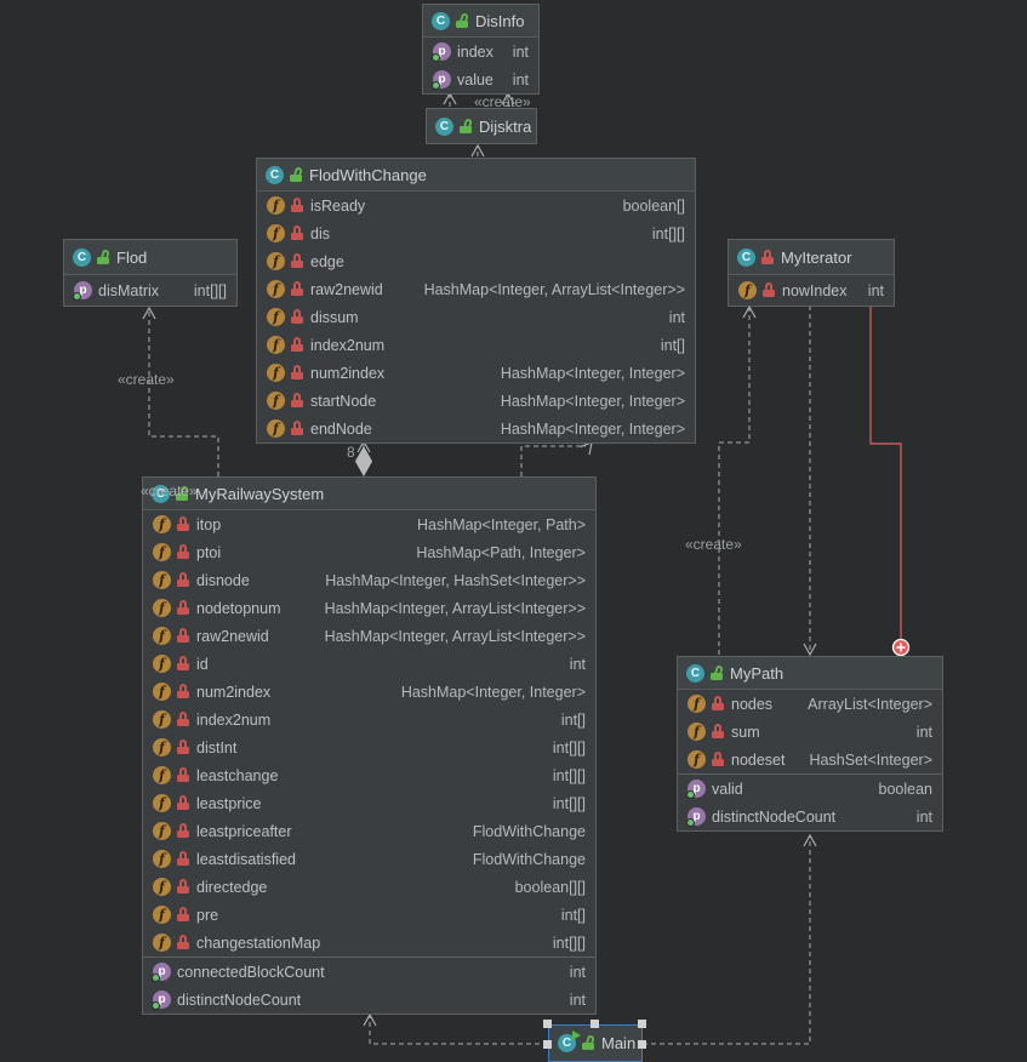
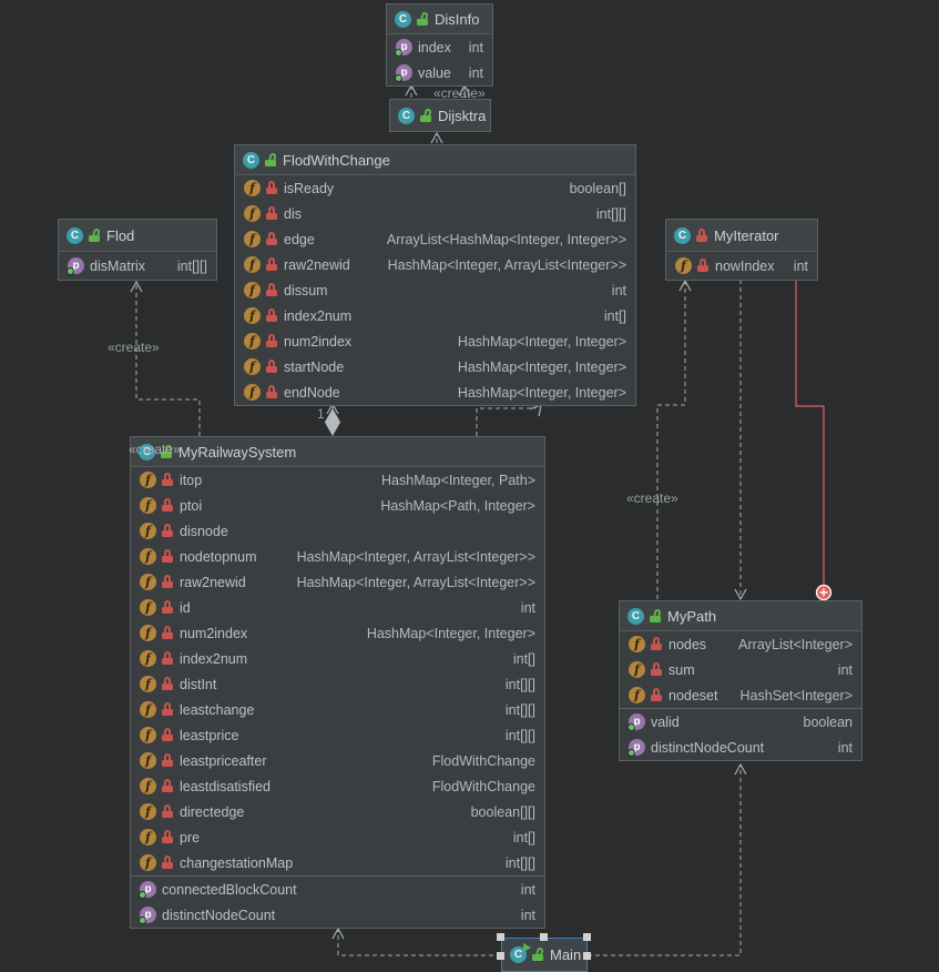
  C
  DisInfo
  p
  index
  int
  p
  value
  int
  C
  Dijsktra
  C
  FlodWithChange
  f
  isReady
  boolean[]
  f
  dis
  int[][]
  f
  edge
+ ArrayList<HashMap<Integer, Integer>>
  f
  raw2newid
  HashMap<Integer, ArrayList<Integer>>
  f
  dissum
  int
  f
  index2num
  int[]
  f
  num2index
  HashMap<Integer, Integer>
  f
  startNode
  HashMap<Integer, Integer>
  f
  endNode
  HashMap<Integer, Integer>
  C
  Flod
  p
  disMatrix
  int[][]
  C
  MyIterator
  f
  nowIndex
  int
  C
  MyRailwaySystem
  f
  itop
  HashMap<Integer, Path>
  f
  ptoi
  HashMap<Path, Integer>
  f
  disnode
- HashMap<Integer, HashSet<Integer>>
  f
  nodetopnum
  HashMap<Integer, ArrayList<Integer>>
  f
  raw2newid
  HashMap<Integer, ArrayList<Integer>>
  f
  id
  int
  f
  num2index
  HashMap<Integer, Integer>
  f
  index2num
  int[]
  f
  distInt
  int[][]
  f
  leastchange
  int[][]
  f
  leastprice
  int[][]
  f
  leastpriceafter
  FlodWithChange
  f
  leastdisatisfied
  FlodWithChange
  f
  directedge
  boolean[][]
  f
  pre
  int[]
  f
  changestationMap
  int[][]
  p
  connectedBlockCount
  int
  p
  distinctNodeCount
  int
  C
  MyPath
  f
  nodes
  ArrayList<Integer>
  f
  sum
  int
  f
  nodeset
  HashSet<Integer>
  p
  valid
  boolean
  p
  distinctNodeCount
  int
  C
  Main
  «create»
  «create»
  «create»
  «create»
- 8
+ 1
